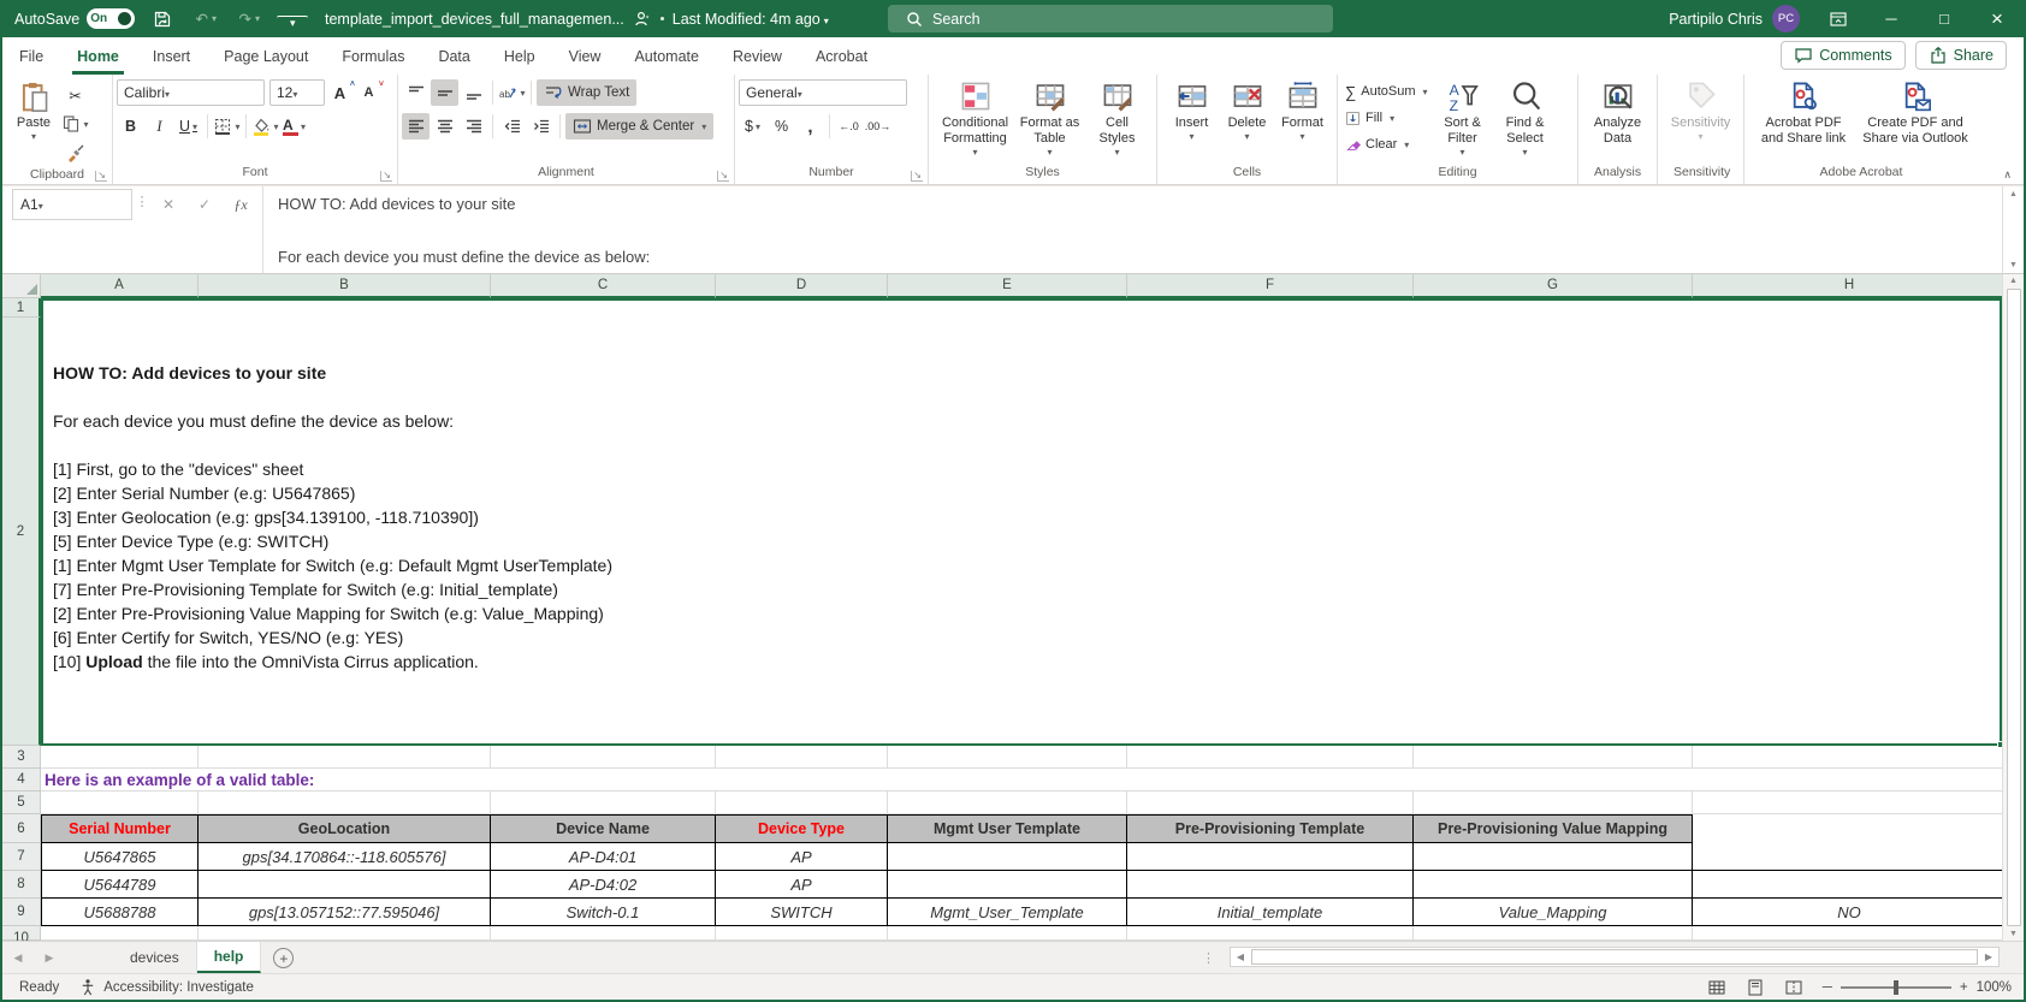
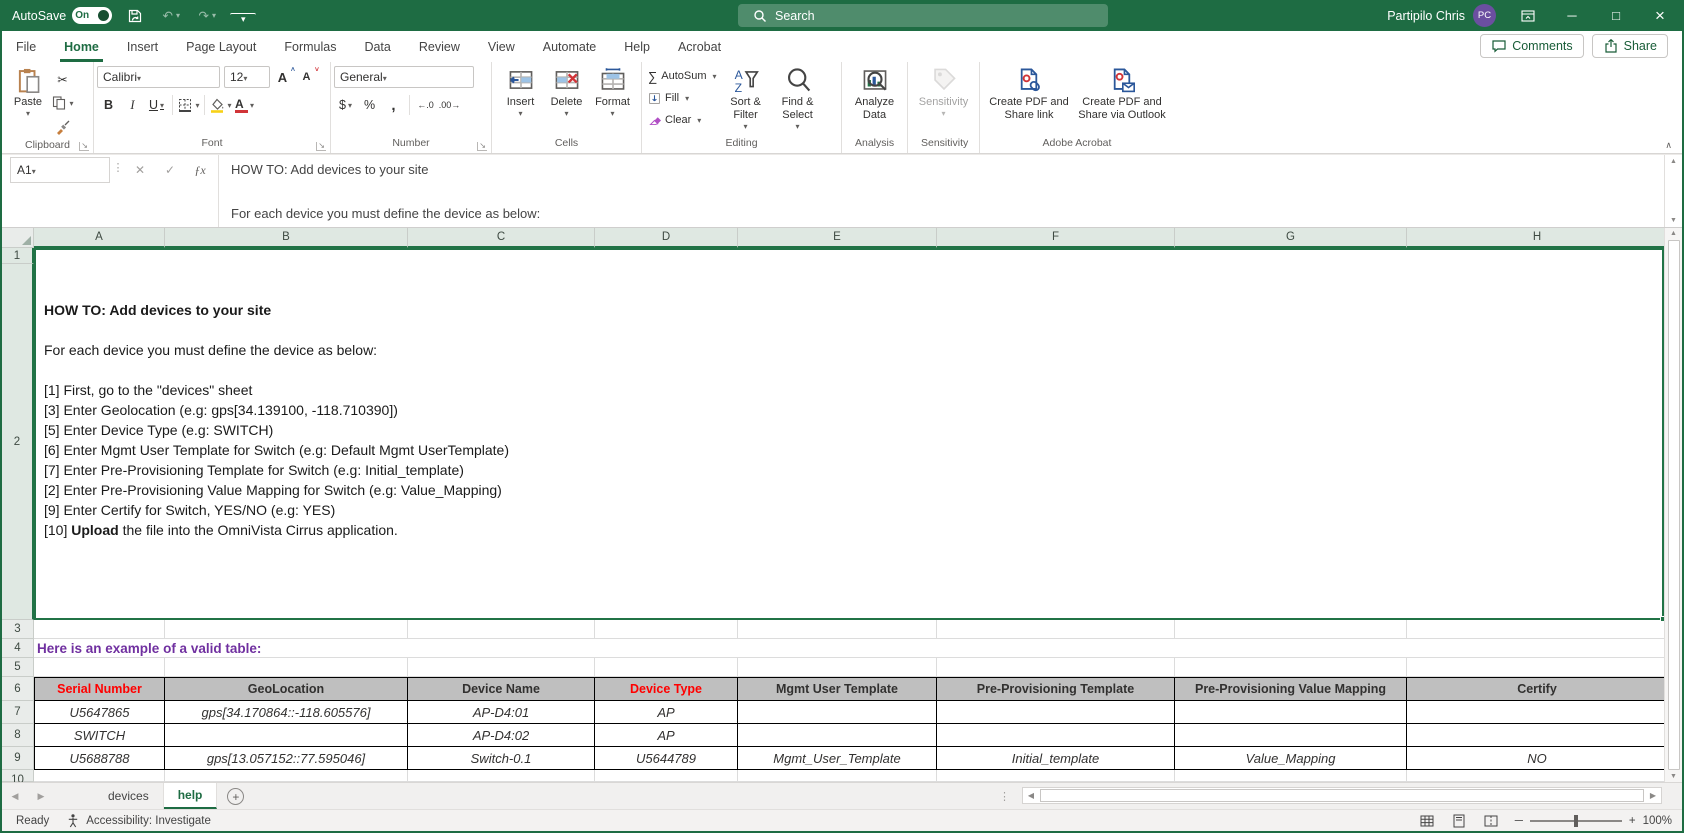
  AutoSave
  On
  ↶
  ↷
  ▾
- template_import_devices_full_managemen...
- Last Modified: 4m ago
  Search
  Partipilo Chris
  PC
  ─
  □
  ×
  File
  Home
  Insert
  Page Layout
  Formulas
  Data
- Help
+ Review
  View
  Automate
- Review
+ Help
  Acrobat
  Comments
  Share
  Paste
  ✂
  Clipboard
  Calibri
  12
  A
  A
  B
  I
  U
  A
  Font
- Wrap Text
- Merge & Center
- Alignment
  General
  $
  %
  ,
  ←.0
  .00→
  Number
- Conditional Formatting
- Format as Table
- Cell Styles
- Styles
  Insert
  Delete
  Format
  Cells
  ∑
  AutoSum
  Fill
  Clear
  Sort & Filter
  Find & Select
  Editing
  Analyze Data
  Analysis
  Sensitivity
  Sensitivity
- Acrobat PDF and Share link
+ Create PDF and Share link
  Create PDF and Share via Outlook
  Adobe Acrobat
  ∧
  A1
  ⋮
  ✕
  ✓
  ƒx
  HOW TO: Add devices to your site
  For each device you must define the device as below:
  A
  B
  C
  D
  E
  F
  G
  H
  1
  2
  HOW TO: Add devices to your site
  For each device you must define the device as below:
  [1] First, go to the "devices" sheet
- [2] Enter Serial Number (e.g: U5647865)
  [3] Enter Geolocation (e.g: gps[34.139100, -118.710390])
  [5] Enter Device Type (e.g: SWITCH)
- [1] Enter Mgmt User Template for Switch (e.g: Default Mgmt UserTemplate)
+ [6] Enter Mgmt User Template for Switch (e.g: Default Mgmt UserTemplate)
  [7] Enter Pre-Provisioning Template for Switch (e.g: Initial_template)
  [2] Enter Pre-Provisioning Value Mapping for Switch (e.g: Value_Mapping)
- [6] Enter Certify for Switch, YES/NO (e.g: YES)
+ [9] Enter Certify for Switch, YES/NO (e.g: YES)
  [10] Upload the file into the OmniVista Cirrus application.
  3
  4
  Here is an example of a valid table:
  5
  6
  Serial Number
  GeoLocation
  Device Name
  Device Type
  Mgmt User Template
  Pre-Provisioning Template
  Pre-Provisioning Value Mapping
+ Certify
  7
  U5647865
  gps[34.170864::-118.605576]
  AP-D4:01
  AP
  8
- U5644789
+ SWITCH
  AP-D4:02
  AP
  9
  U5688788
  gps[13.057152::77.595046]
  Switch-0.1
- SWITCH
+ U5644789
  Mgmt_User_Template
  Initial_template
  Value_Mapping
  NO
  10
  ◀
  ▶
  devices
  help
  +
  ⋮
  ◀
  ▶
  Ready
  Accessibility: Investigate
  ─
  +
  100%
